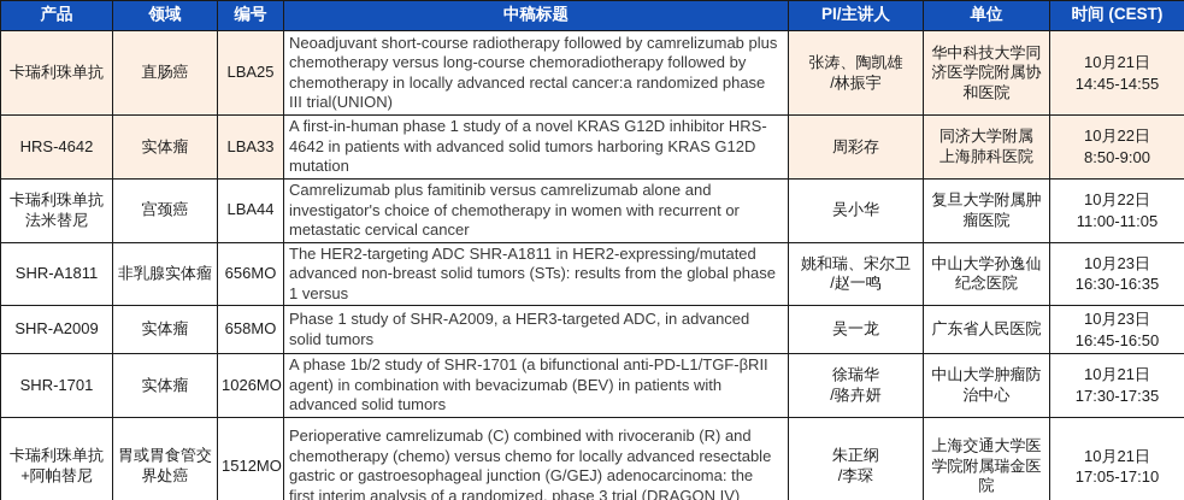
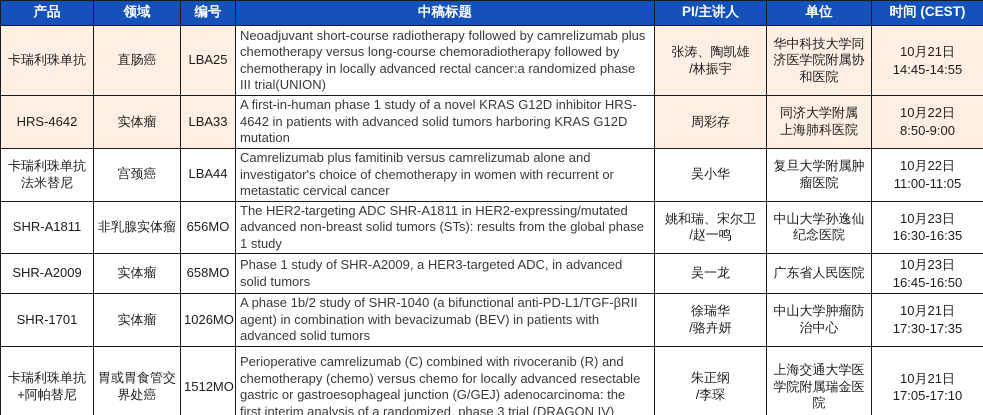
  产品	领域	编号	中稿标题	PI/主讲人	单位	时间 (CEST)
  卡瑞利珠单抗	直肠癌	LBA25	Neoadjuvant short-course radiotherapy followed by camrelizumab plus chemotherapy versus long-course chemoradiotherapy followed by chemotherapy in locally advanced rectal cancer:a randomized phase III trial(UNION)	张涛、陶凯雄 /林振宇	华中科技大学同 济医学院附属协 和医院	10月21日 14:45-14:55
  HRS-4642	实体瘤	LBA33	A first-in-human phase 1 study of a novel KRAS G12D inhibitor HRS-4642 in patients with advanced solid tumors harboring KRAS G12D mutation	周彩存	同济大学附属 上海肺科医院	10月22日 8:50-9:00
  卡瑞利珠单抗 法米替尼	宫颈癌	LBA44	Camrelizumab plus famitinib versus camrelizumab alone and investigator's choice of chemotherapy in women with recurrent or metastatic cervical cancer	吴小华	复旦大学附属肿 瘤医院	10月22日 11:00-11:05
- SHR-A1811	非乳腺实体瘤	656MO	The HER2-targeting ADC SHR-A1811 in HER2-expressing/mutated advanced non-breast solid tumors (STs): results from the global phase 1 versus	姚和瑞、宋尔卫 /赵一鸣	中山大学孙逸仙 纪念医院	10月23日 16:30-16:35
+ SHR-A1811	非乳腺实体瘤	656MO	The HER2-targeting ADC SHR-A1811 in HER2-expressing/mutated advanced non-breast solid tumors (STs): results from the global phase 1 study	姚和瑞、宋尔卫 /赵一鸣	中山大学孙逸仙 纪念医院	10月23日 16:30-16:35
  SHR-A2009	实体瘤	658MO	Phase 1 study of SHR-A2009, a HER3-targeted ADC, in advanced solid tumors	吴一龙	广东省人民医院	10月23日 16:45-16:50
- SHR-1701	实体瘤	1026MO	A phase 1b/2 study of SHR-1701 (a bifunctional anti-PD-L1/TGF-βRII agent) in combination with bevacizumab (BEV) in patients with advanced solid tumors	徐瑞华 /骆卉妍	中山大学肿瘤防 治中心	10月21日 17:30-17:35
+ SHR-1701	实体瘤	1026MO	A phase 1b/2 study of SHR-1040 (a bifunctional anti-PD-L1/TGF-βRII agent) in combination with bevacizumab (BEV) in patients with advanced solid tumors	徐瑞华 /骆卉妍	中山大学肿瘤防 治中心	10月21日 17:30-17:35
  卡瑞利珠单抗 +阿帕替尼	胃或胃食管交 界处癌	1512MO	Perioperative camrelizumab (C) combined with rivoceranib (R) and chemotherapy (chemo) versus chemo for locally advanced resectable gastric or gastroesophageal junction (G/GEJ) adenocarcinoma: the first interim analysis of a randomized, phase 3 trial (DRAGON IV)	朱正纲 /李琛	上海交通大学医 学院附属瑞金医 院	10月21日 17:05-17:10
